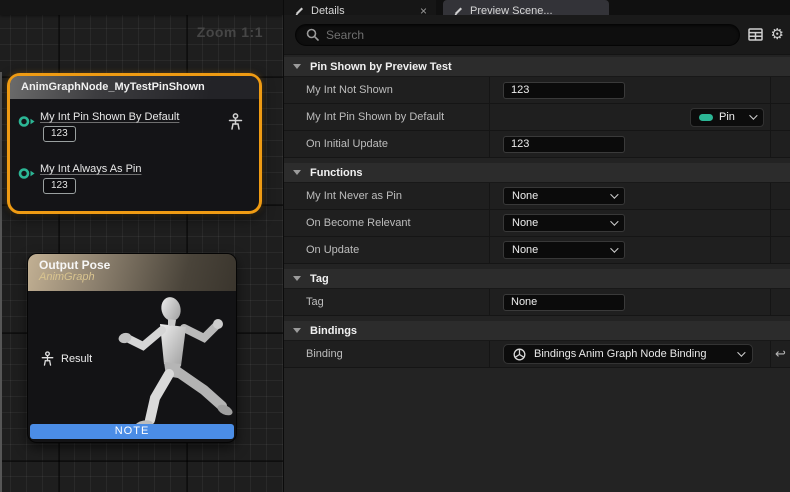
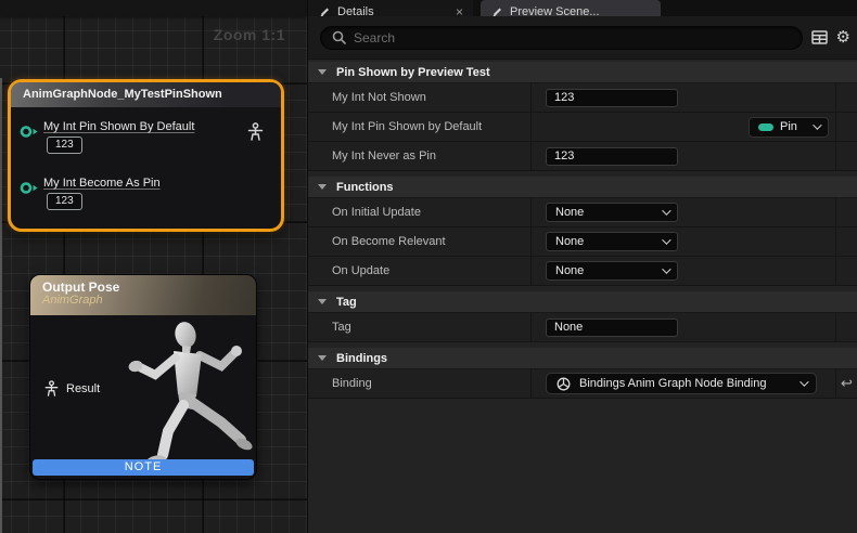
  Zoom 1:1
  AnimGraphNode_MyTestPinShown
  My Int Pin Shown By Default
  123
- My Int Always As Pin
+ My Int Become As Pin
  123
  Output Pose
  AnimGraph
  Result
  NOTE
  Details
  ×
  Preview Scene...
  Search
  ⚙
  Pin Shown by Preview Test
  My Int Not Shown
  123
  My Int Pin Shown by Default
  Pin
- On Initial Update
+ My Int Never as Pin
  123
  Functions
- My Int Never as Pin
+ On Initial Update
  None
  On Become Relevant
  None
  On Update
  None
  Tag
  Tag
  None
  Bindings
  Binding
  Bindings Anim Graph Node Binding
  ↩
